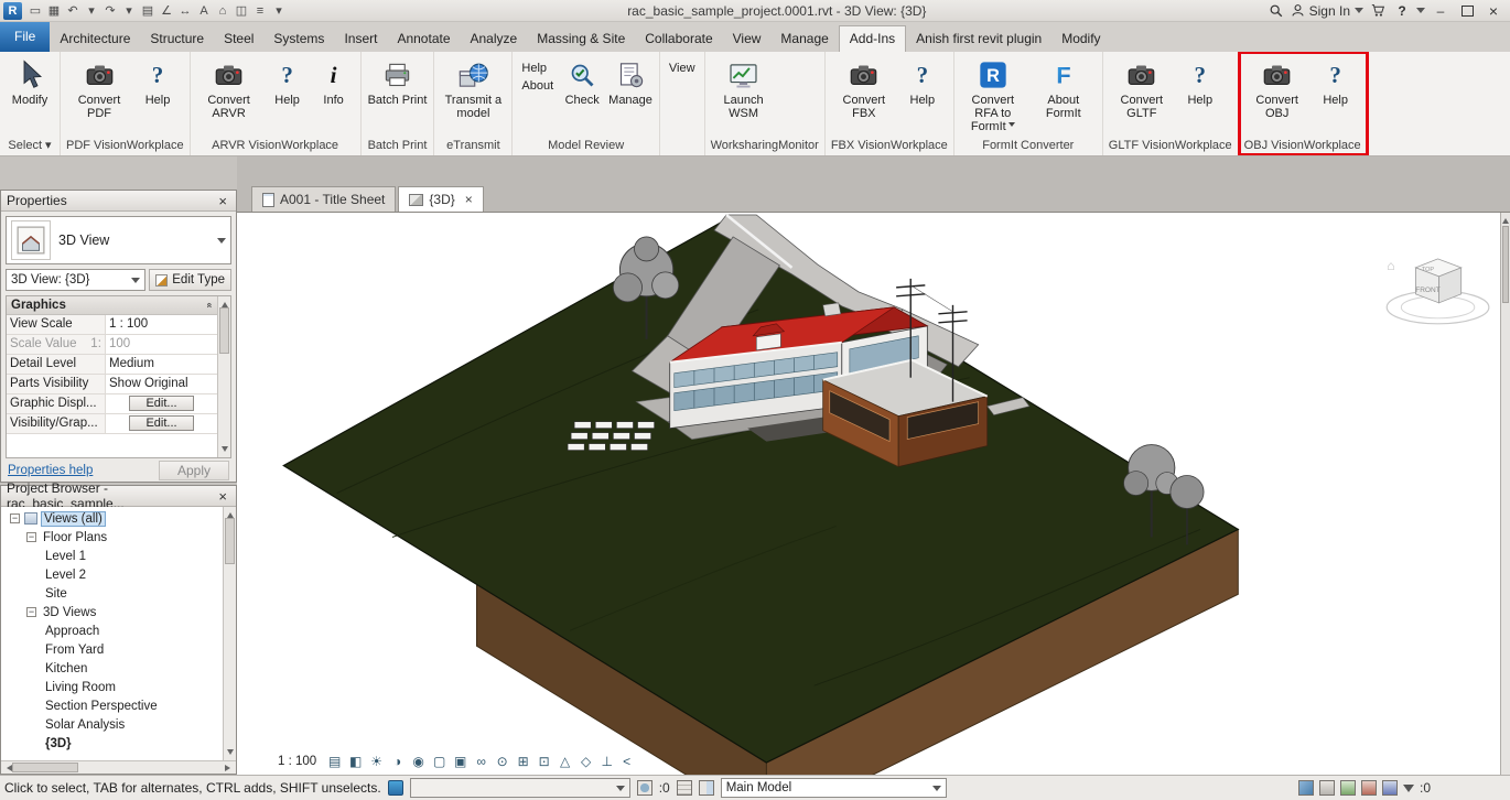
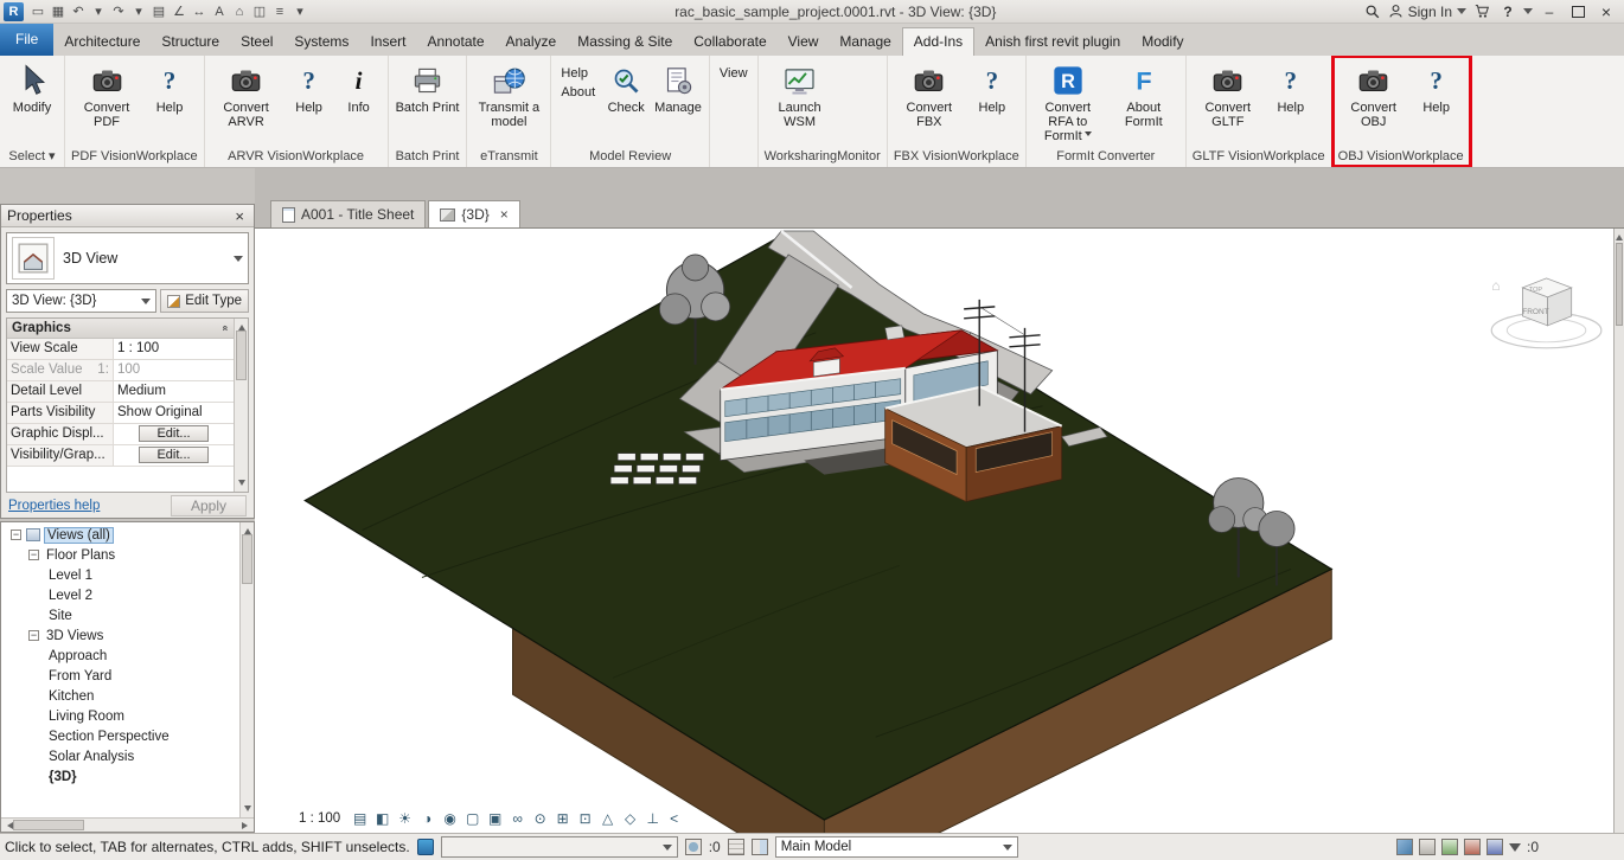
  R
  ▭
  ▦
  ↶
  ▾
  ↷
  ▾
  ▤
  ∠
  ↔
  A
  ⌂
  ◫
  ≡
  ▾
  rac_basic_sample_project.0001.rvt - 3D View: {3D}
  Sign In
  File
  Architecture
  Structure
  Steel
  Systems
  Insert
  Annotate
  Analyze
  Massing & Site
  Collaborate
  View
  Manage
  Add-Ins
  Anish first revit plugin
  Modify
  Modify
  Select ▾
  Convert PDF
  ?
  Help
  PDF VisionWorkplace
  Convert ARVR
  ?
  Help
  i
  Info
  ARVR VisionWorkplace
  Batch Print
  Batch Print
  Transmit a model
  eTransmit
  Help
  About
  Check
  Manage
  Model Review
  View
  Launch WSM
  WorksharingMonitor
  Convert FBX
  ?
  Help
  FBX VisionWorkplace
  R
  Convert RFA to FormIt
  F
  About FormIt
  FormIt Converter
  Convert GLTF
  ?
  Help
  GLTF VisionWorkplace
  Convert OBJ
  ?
  Help
  OBJ VisionWorkplace
  Properties
  3D View
  3D View: {3D}
  Edit Type
  Graphics
  View Scale
  1 : 100
  Scale Value 1:
  100
  Detail Level
  Medium
  Parts Visibility
  Show Original
  Graphic Displ...
  Edit...
  Visibility/Grap...
  Edit...
  Properties help
  Apply
- Project Browser - rac_basic_sample...
  Views (all)
  Floor Plans
  Level 1
  Level 2
  Site
  3D Views
  Approach
  From Yard
  Kitchen
  Living Room
  Section Perspective
  Solar Analysis
  {3D}
  A001 - Title Sheet
  {3D}
  ⌂
  1 : 100
  ▤
  ◧
  ☀
  ◑
  ◉
  ▢
  ▣
  ∞
  ⊙
  ⊞
  ⊡
  △
  ◇
  ⊥
  <
  Click to select, TAB for alternates, CTRL adds, SHIFT unselects.
  :0
  Main Model
  :0
